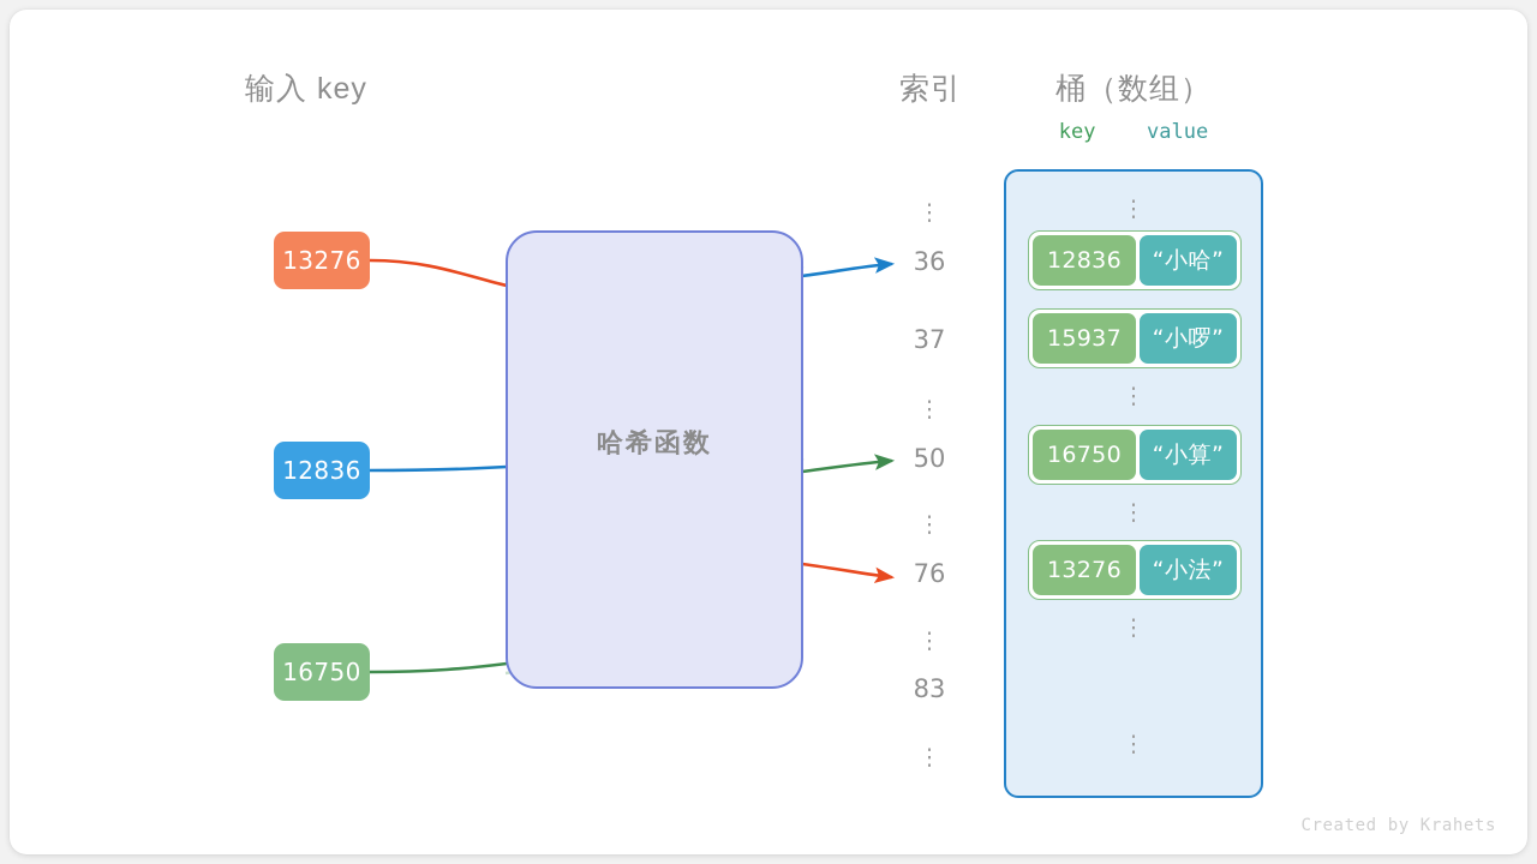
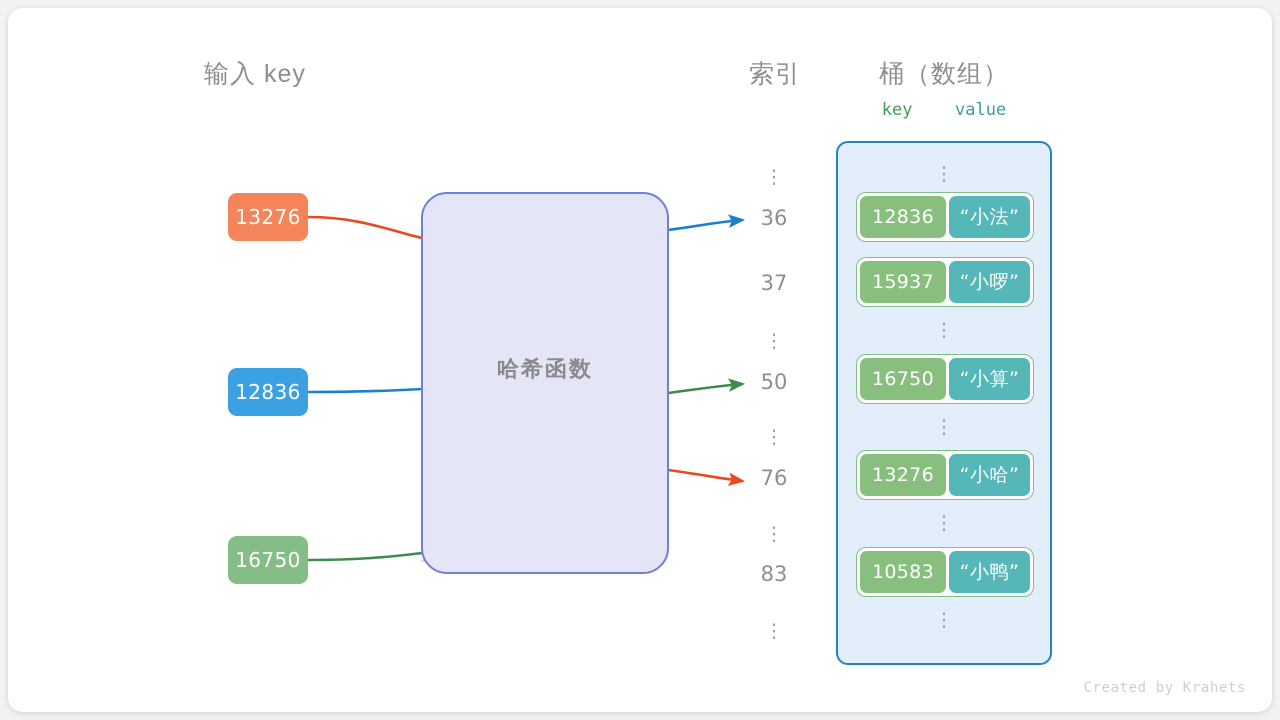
  输入 key
  索引
  桶（数组）
  key value
  13276
  12836
  16750
  哈希函数
  ⋮
  36
  37
  ⋮
  50
  ⋮
  76
  ⋮
  83
  ⋮
  ⋮
  12836
- “小哈”
+ “小法”
  15937
  “小啰”
  ⋮
  16750
  “小算”
  ⋮
  13276
- “小法”
+ “小哈”
  ⋮
+ 10583
+ “小鸭”
  ⋮
  Created by Krahets
